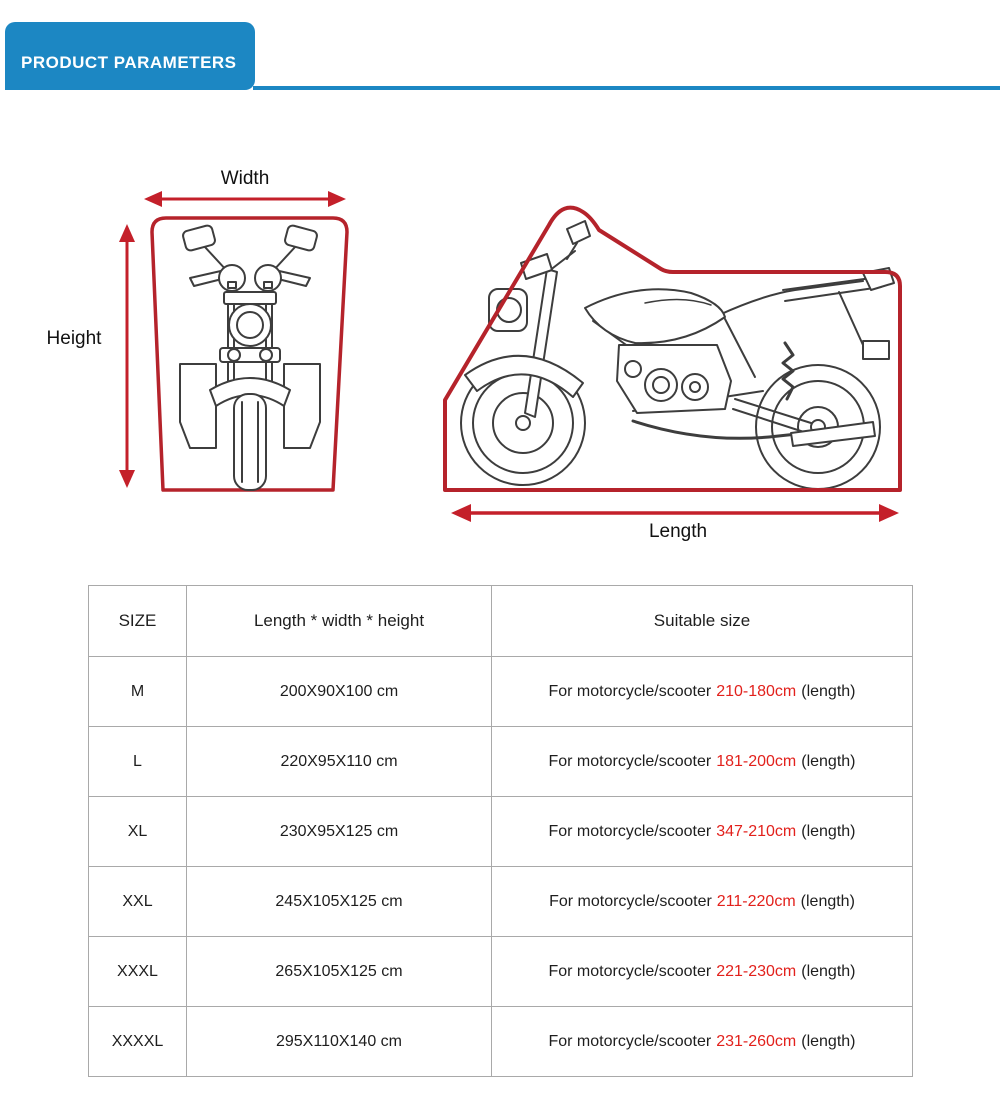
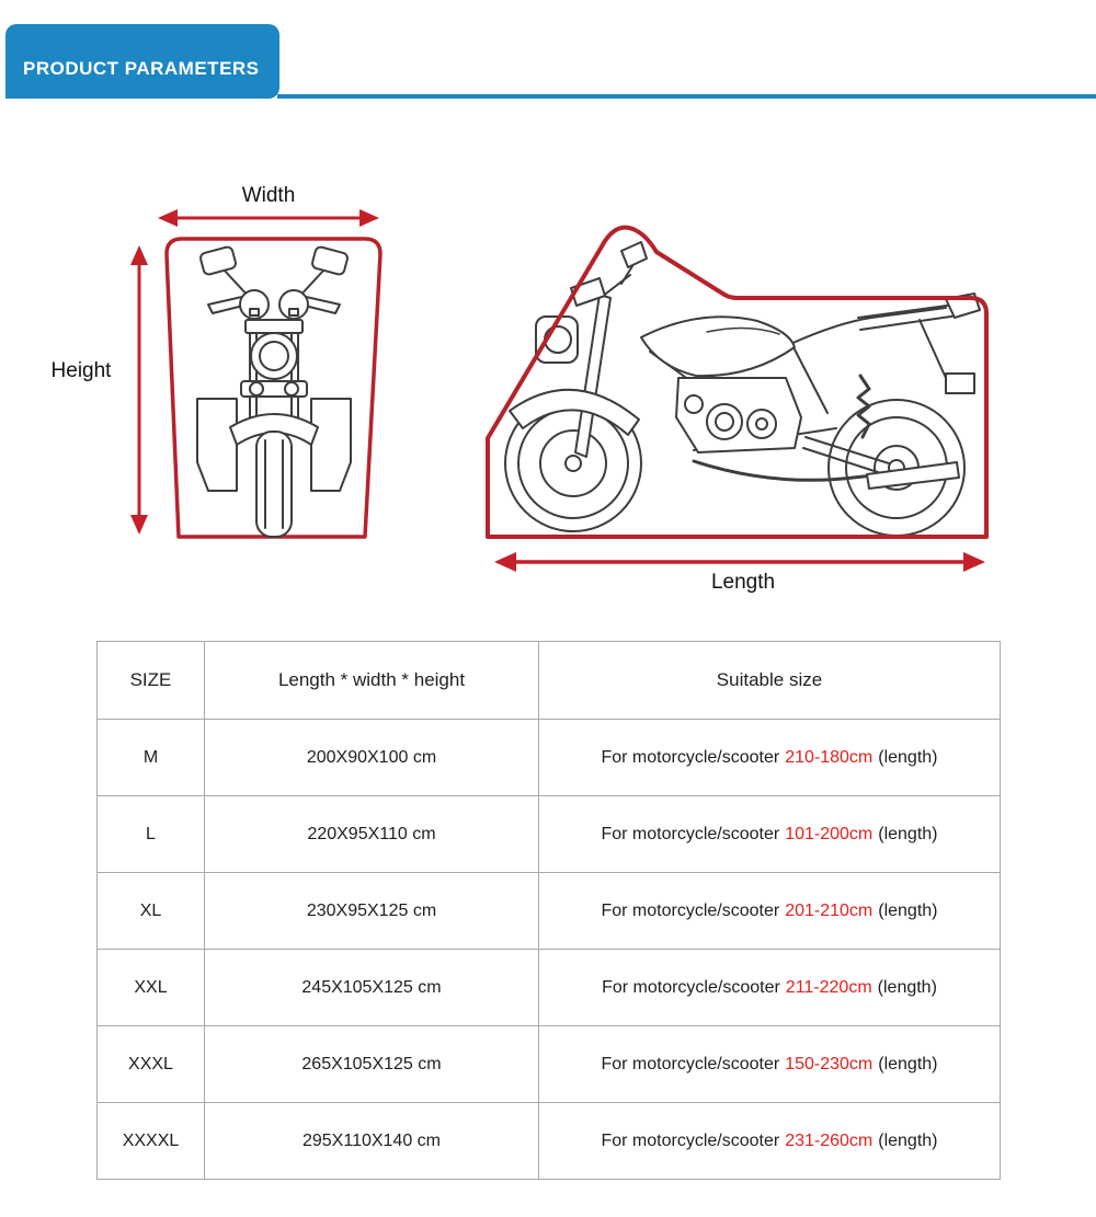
  PRODUCT PARAMETERS
  Width
  Height
  Length
  SIZE
  Length * width * height
  Suitable size
  M
  200X90X100 cm
  For motorcycle/scooter
  210-180cm
  (length)
  L
  220X95X110 cm
  For motorcycle/scooter
- 181-200cm
+ 101-200cm
  (length)
  XL
  230X95X125 cm
  For motorcycle/scooter
- 347-210cm
+ 201-210cm
  (length)
  XXL
  245X105X125 cm
  For motorcycle/scooter
  211-220cm
  (length)
  XXXL
  265X105X125 cm
  For motorcycle/scooter
- 221-230cm
+ 150-230cm
  (length)
  XXXXL
  295X110X140 cm
  For motorcycle/scooter
  231-260cm
  (length)
